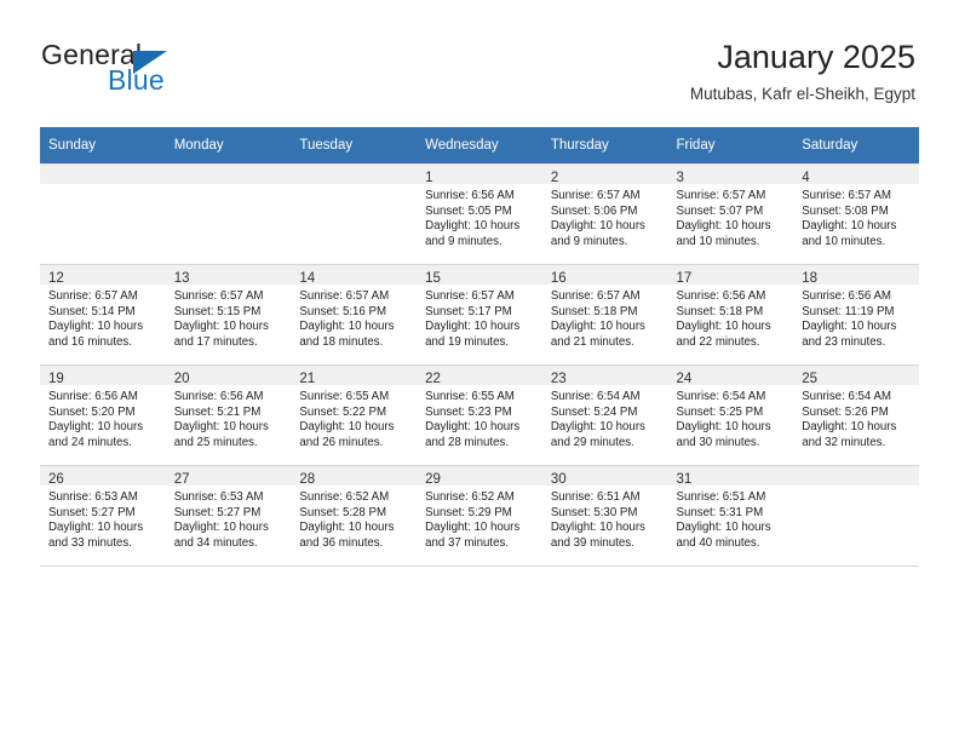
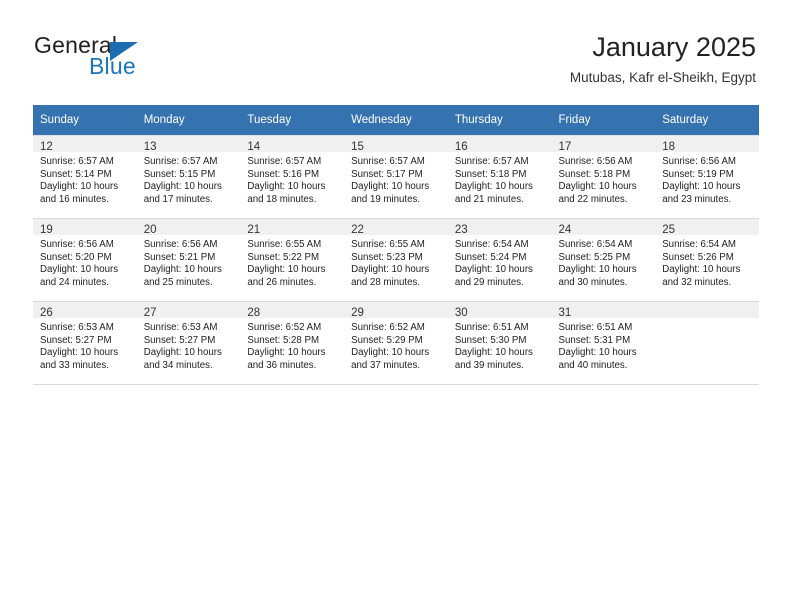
  General
  Blue
  January 2025
  Mutubas, Kafr el-Sheikh, Egypt
  Sunday	Monday	Tuesday	Wednesday	Thursday	Friday	Saturday
- 			1Sunrise: 6:56 AMSunset: 5:05 PMDaylight: 10 hoursand 9 minutes.	2Sunrise: 6:57 AMSunset: 5:06 PMDaylight: 10 hoursand 9 minutes.	3Sunrise: 6:57 AMSunset: 5:07 PMDaylight: 10 hoursand 10 minutes.	4Sunrise: 6:57 AMSunset: 5:08 PMDaylight: 10 hoursand 10 minutes.
- 12Sunrise: 6:57 AMSunset: 5:14 PMDaylight: 10 hoursand 16 minutes.	13Sunrise: 6:57 AMSunset: 5:15 PMDaylight: 10 hoursand 17 minutes.	14Sunrise: 6:57 AMSunset: 5:16 PMDaylight: 10 hoursand 18 minutes.	15Sunrise: 6:57 AMSunset: 5:17 PMDaylight: 10 hoursand 19 minutes.	16Sunrise: 6:57 AMSunset: 5:18 PMDaylight: 10 hoursand 21 minutes.	17Sunrise: 6:56 AMSunset: 5:18 PMDaylight: 10 hoursand 22 minutes.	18Sunrise: 6:56 AMSunset: 11:19 PMDaylight: 10 hoursand 23 minutes.
+ 12Sunrise: 6:57 AMSunset: 5:14 PMDaylight: 10 hoursand 16 minutes.	13Sunrise: 6:57 AMSunset: 5:15 PMDaylight: 10 hoursand 17 minutes.	14Sunrise: 6:57 AMSunset: 5:16 PMDaylight: 10 hoursand 18 minutes.	15Sunrise: 6:57 AMSunset: 5:17 PMDaylight: 10 hoursand 19 minutes.	16Sunrise: 6:57 AMSunset: 5:18 PMDaylight: 10 hoursand 21 minutes.	17Sunrise: 6:56 AMSunset: 5:18 PMDaylight: 10 hoursand 22 minutes.	18Sunrise: 6:56 AMSunset: 5:19 PMDaylight: 10 hoursand 23 minutes.
  19Sunrise: 6:56 AMSunset: 5:20 PMDaylight: 10 hoursand 24 minutes.	20Sunrise: 6:56 AMSunset: 5:21 PMDaylight: 10 hoursand 25 minutes.	21Sunrise: 6:55 AMSunset: 5:22 PMDaylight: 10 hoursand 26 minutes.	22Sunrise: 6:55 AMSunset: 5:23 PMDaylight: 10 hoursand 28 minutes.	23Sunrise: 6:54 AMSunset: 5:24 PMDaylight: 10 hoursand 29 minutes.	24Sunrise: 6:54 AMSunset: 5:25 PMDaylight: 10 hoursand 30 minutes.	25Sunrise: 6:54 AMSunset: 5:26 PMDaylight: 10 hoursand 32 minutes.
  26Sunrise: 6:53 AMSunset: 5:27 PMDaylight: 10 hoursand 33 minutes.	27Sunrise: 6:53 AMSunset: 5:27 PMDaylight: 10 hoursand 34 minutes.	28Sunrise: 6:52 AMSunset: 5:28 PMDaylight: 10 hoursand 36 minutes.	29Sunrise: 6:52 AMSunset: 5:29 PMDaylight: 10 hoursand 37 minutes.	30Sunrise: 6:51 AMSunset: 5:30 PMDaylight: 10 hoursand 39 minutes.	31Sunrise: 6:51 AMSunset: 5:31 PMDaylight: 10 hoursand 40 minutes.
